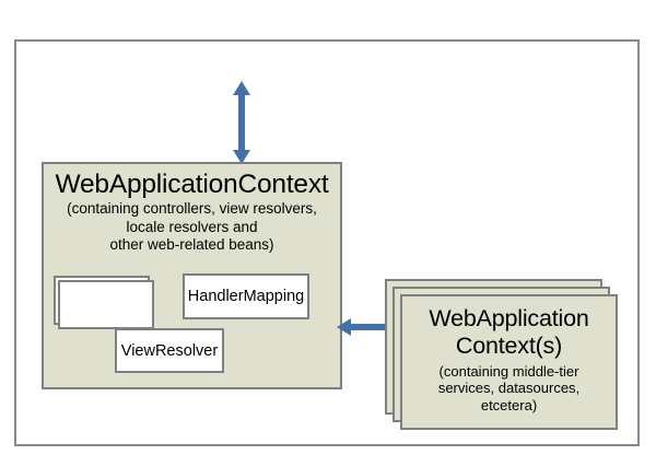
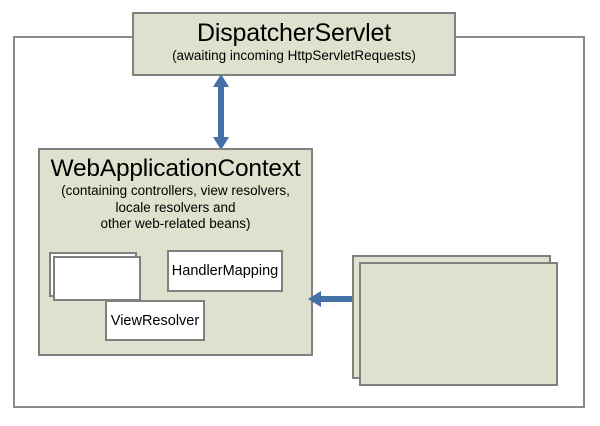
+ DispatcherServlet
+ (awaiting incoming HttpServletRequests)
  WebApplicationContext
  (containing controllers, view resolvers,
  locale resolvers and
  other web-related beans)
  HandlerMapping
  ViewResolver
- WebApplication
- Context(s)
- (containing middle-tier
- services, datasources,
- etcetera)
